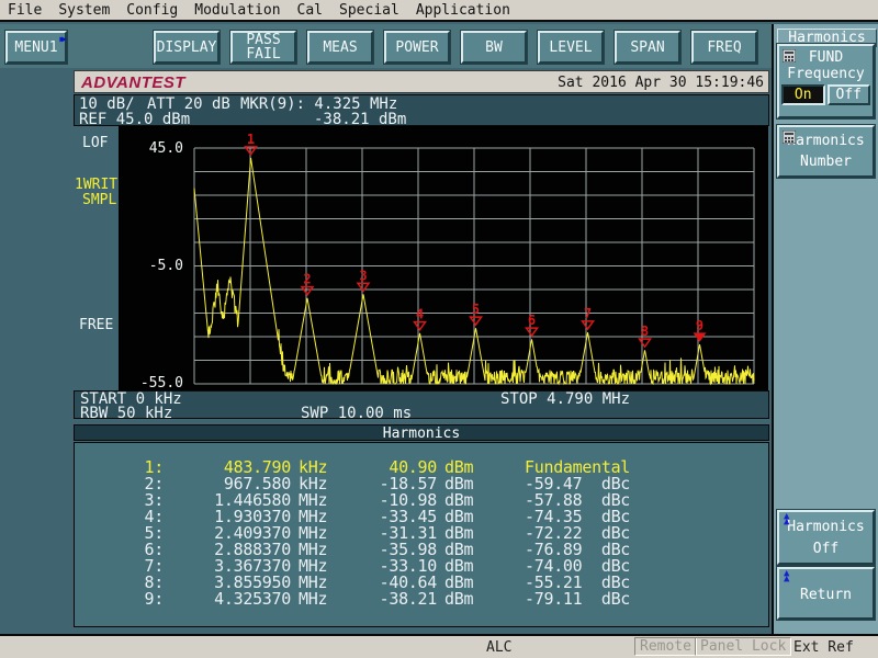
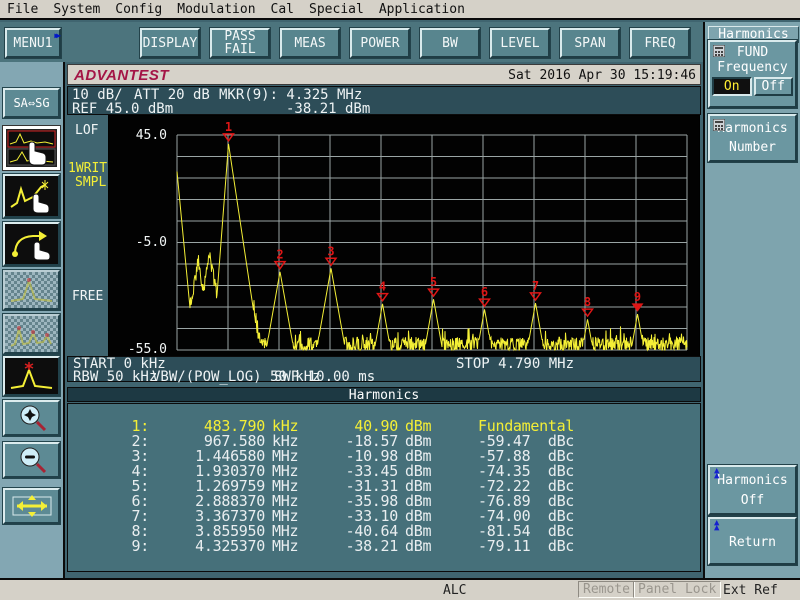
  File
  System
  Config
  Modulation
  Cal
  Special
  Application
  MENU1
  ▶▶
  DISPLAY
  PASS FAIL
  MEAS
  POWER
  BW
  LEVEL
  SPAN
  FREQ
+ SA⇔SG
  Harmonics
  FUND
  Frequency
  On
  Off
  armonics
  Number
  ▲
  ▲
  Harmonics
  Off
  ▲
  ▲
  Return
  ADVANTEST
  Sat 2016 Apr 30 15:19:46
  10 dB/
  ATT 20 dB
  MKR(9): 4.325 MHz
  REF 45.0 dBm
  -38.21 dBm
  LOF
  1WRIT
  SMPL
  FREE
  45.0
  -5.0
  -55.0
  1
  2
  3
  4
  5
  6
  7
  8
  9
  START 0 kHz
  STOP 4.790 MHz
  RBW 50 kHz
+ VBW/(POW_LOG) 50 kHz
  SWP 10.00 ms
  Harmonics
  1:
  483.790
  kHz
  40.90
  dBm
  Fundamental
  2:
  967.580
  kHz
  -18.57
  dBm
  -59.47 dBc
  3:
  1.446580
  MHz
  -10.98
  dBm
  -57.88 dBc
  4:
  1.930370
  MHz
  -33.45
  dBm
  -74.35 dBc
  5:
- 2.409370
+ 1.269759
  MHz
  -31.31
  dBm
  -72.22 dBc
  6:
  2.888370
  MHz
  -35.98
  dBm
  -76.89 dBc
  7:
  3.367370
  MHz
  -33.10
  dBm
  -74.00 dBc
  8:
  3.855950
  MHz
  -40.64
  dBm
- -55.21 dBc
+ -81.54 dBc
  9:
  4.325370
  MHz
  -38.21
  dBm
  -79.11 dBc
  ALC
  Remote
  Panel Lock
  Ext Ref
